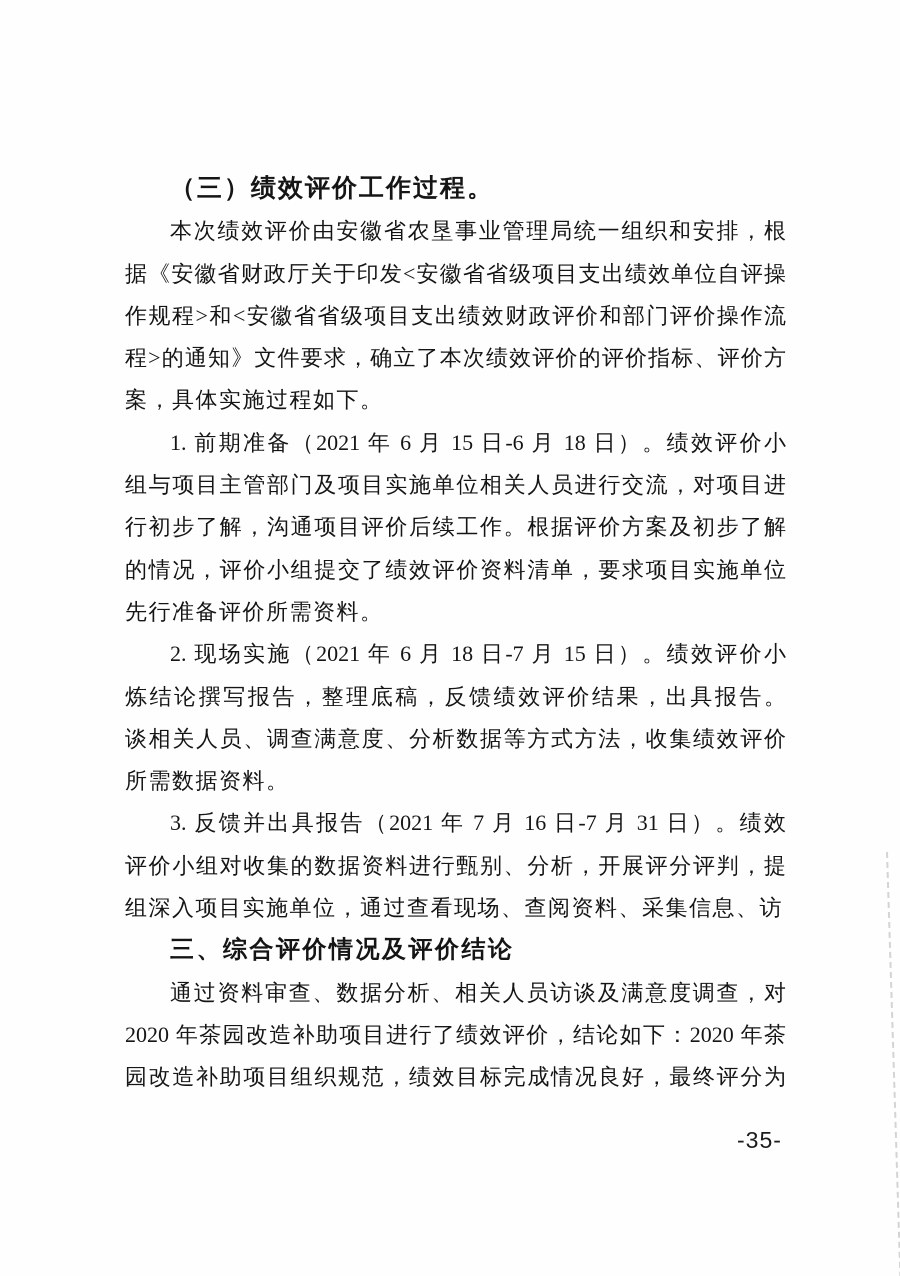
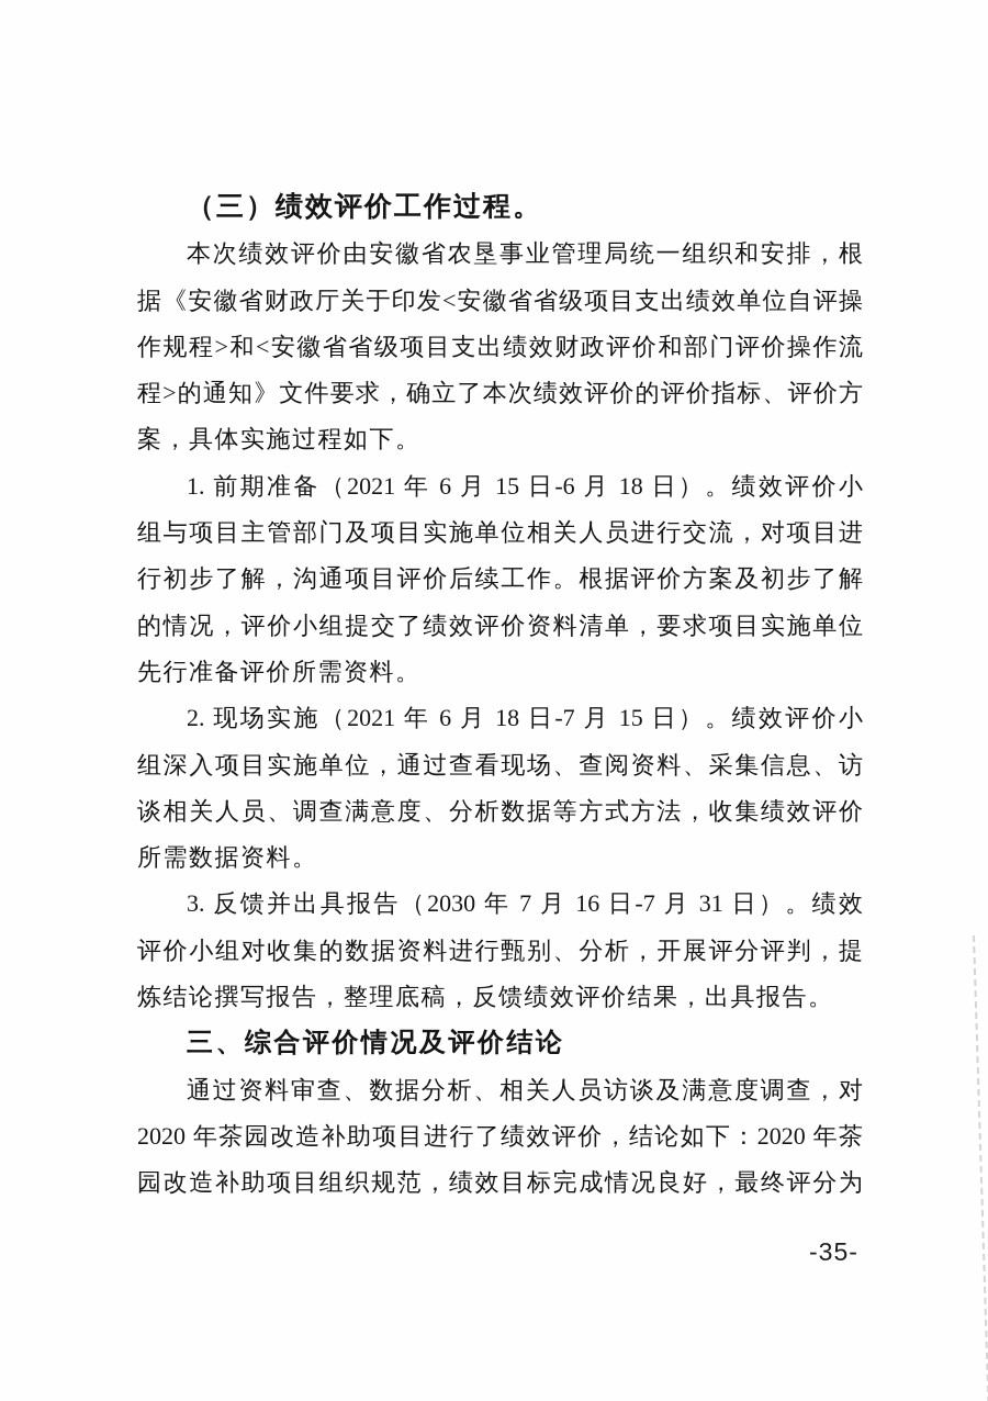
  （三）绩效评价工作过程。
  本次绩效评价由安徽省农垦事业管理局统一组织和安排，根
  据《安徽省财政厅关于印发<安徽省省级项目支出绩效单位自评操
  作规程>和<安徽省省级项目支出绩效财政评价和部门评价操作流
  程>的通知》文件要求，确立了本次绩效评价的评价指标、评价方
  案，具体实施过程如下。
  1. 前期准备（2021 年 6 月 15 日-6 月 18 日）。绩效评价小
  组与项目主管部门及项目实施单位相关人员进行交流，对项目进
  行初步了解，沟通项目评价后续工作。根据评价方案及初步了解
  的情况，评价小组提交了绩效评价资料清单，要求项目实施单位
  先行准备评价所需资料。
  2. 现场实施（2021 年 6 月 18 日-7 月 15 日）。绩效评价小
- 炼结论撰写报告，整理底稿，反馈绩效评价结果，出具报告。
+ 组深入项目实施单位，通过查看现场、查阅资料、采集信息、访
  谈相关人员、调查满意度、分析数据等方式方法，收集绩效评价
  所需数据资料。
- 3. 反馈并出具报告（2021 年 7 月 16 日-7 月 31 日）。绩效
+ 3. 反馈并出具报告（2030 年 7 月 16 日-7 月 31 日）。绩效
  评价小组对收集的数据资料进行甄别、分析，开展评分评判，提
- 组深入项目实施单位，通过查看现场、查阅资料、采集信息、访
+ 炼结论撰写报告，整理底稿，反馈绩效评价结果，出具报告。
  三、综合评价情况及评价结论
  通过资料审查、数据分析、相关人员访谈及满意度调查，对
  2020 年茶园改造补助项目进行了绩效评价，结论如下：2020 年茶
  园改造补助项目组织规范，绩效目标完成情况良好，最终评分为
  -35-
